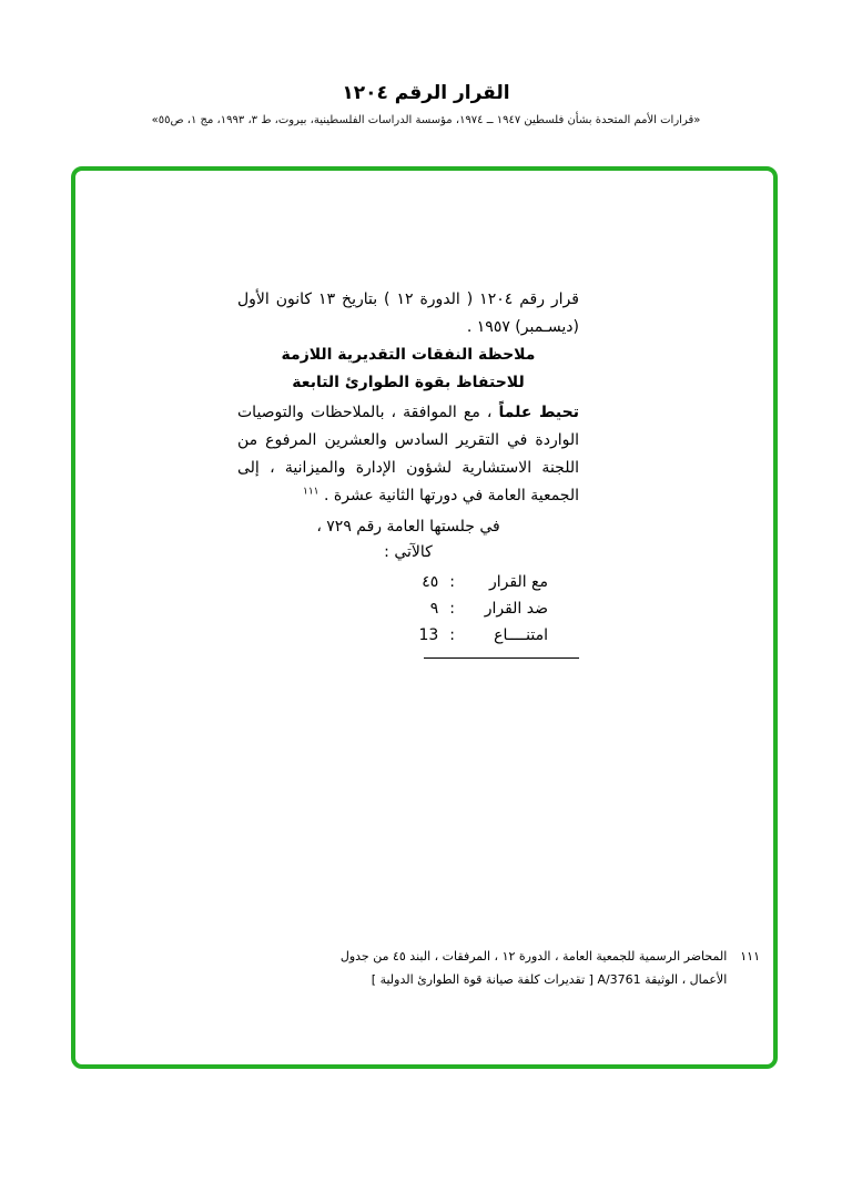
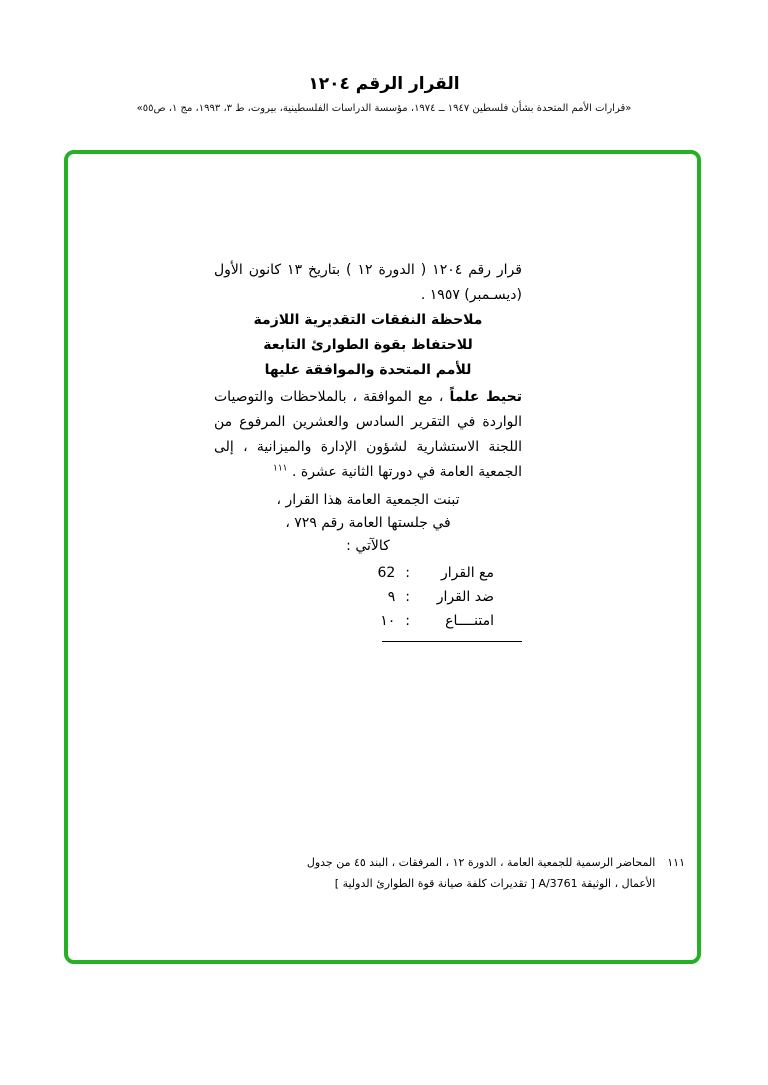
  القرار الرقم ١٢٠٤
  «قرارات الأمم المتحدة بشأن فلسطين ١٩٤٧ ــ ١٩٧٤، مؤسسة الدراسات الفلسطينية، بيروت، ط ٣، ١٩٩٣، مج ١، ص٥٥»
  قرار رقم ١٢٠٤ ( الدورة ١٢ ) بتاريخ ١٣ كانون الأول (ديسـمبر) ١٩٥٧ .
  ملاحظة النفقات التقديرية اللازمة
  للاحتفاظ بقوة الطوارئ التابعة
+ للأمم المتحدة والموافقة عليها
  تحيط علماً ، مع الموافقة ، بالملاحظات والتوصيات الواردة في التقرير السادس والعشرين المرفوع من اللجنة الاستشارية لشؤون الإدارة والميزانية ، إلى الجمعية العامة في دورتها الثانية عشرة . ١١١
+ تبنت الجمعية العامة هذا القرار ،
  في جلستها العامة رقم ٧٢٩ ،
  كالآتي :
  مع القرار
  :
- ٤٥
+ 62
  ضد القرار
  :
  ٩
  امتنــــاع
  :
- 13
+ ١٠
  ١١١
  المحاضر الرسمية للجمعية العامة ، الدورة ١٢ ، المرفقات ، البند ٤٥ من جدول الأعمال ، الوثيقة A/3761 [ تقديرات كلفة صيانة قوة الطوارئ الدولية ]
